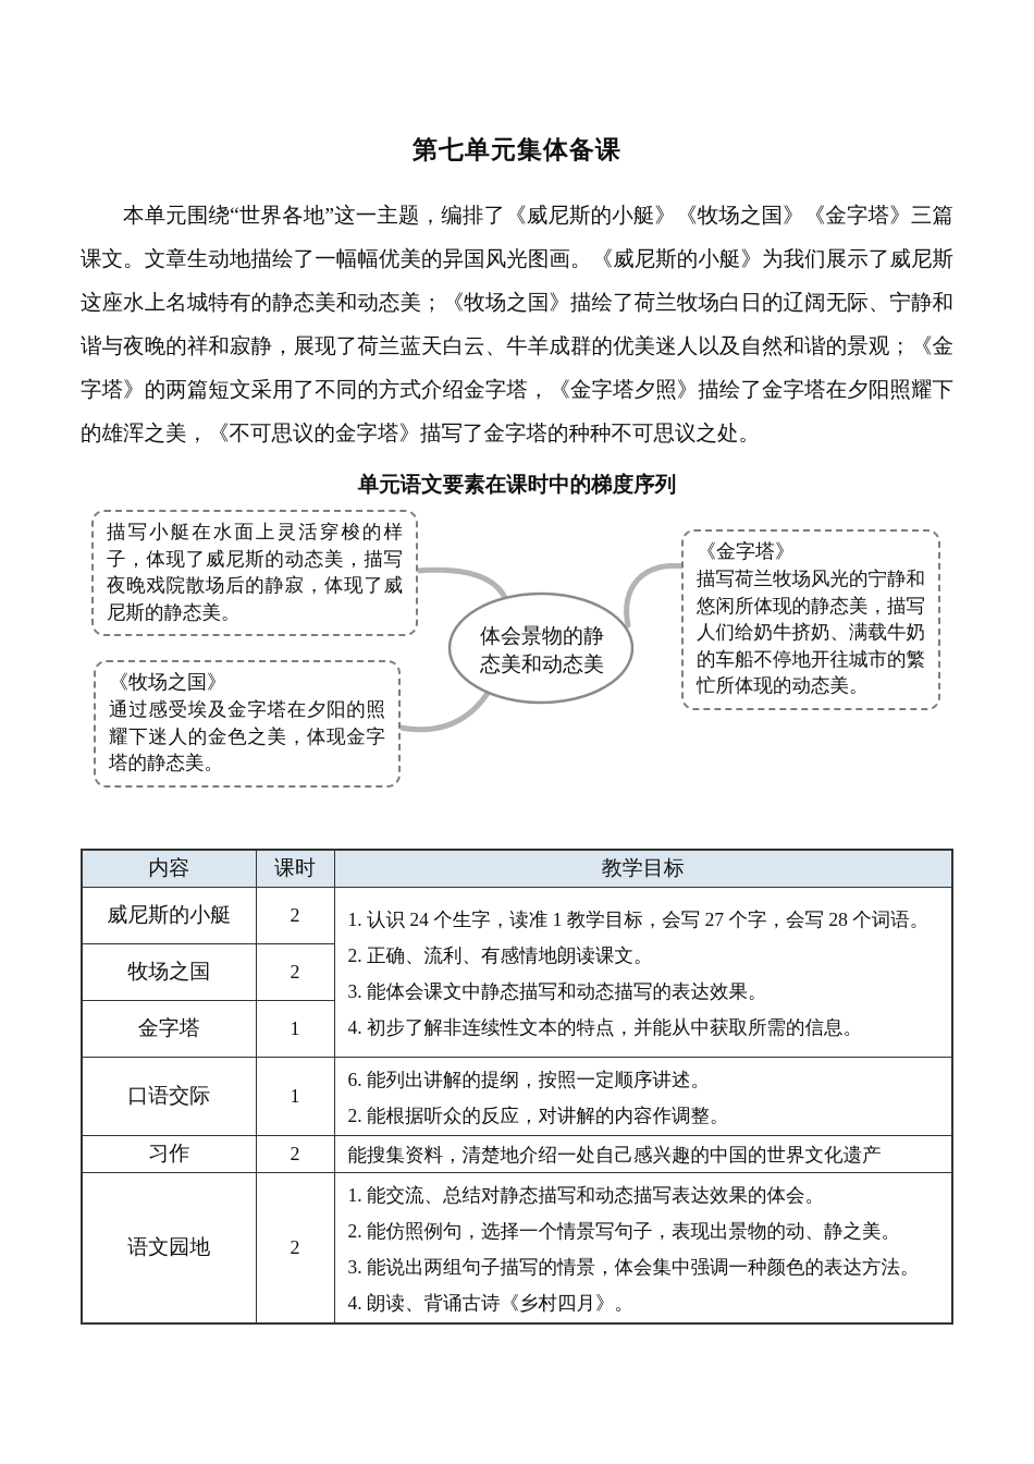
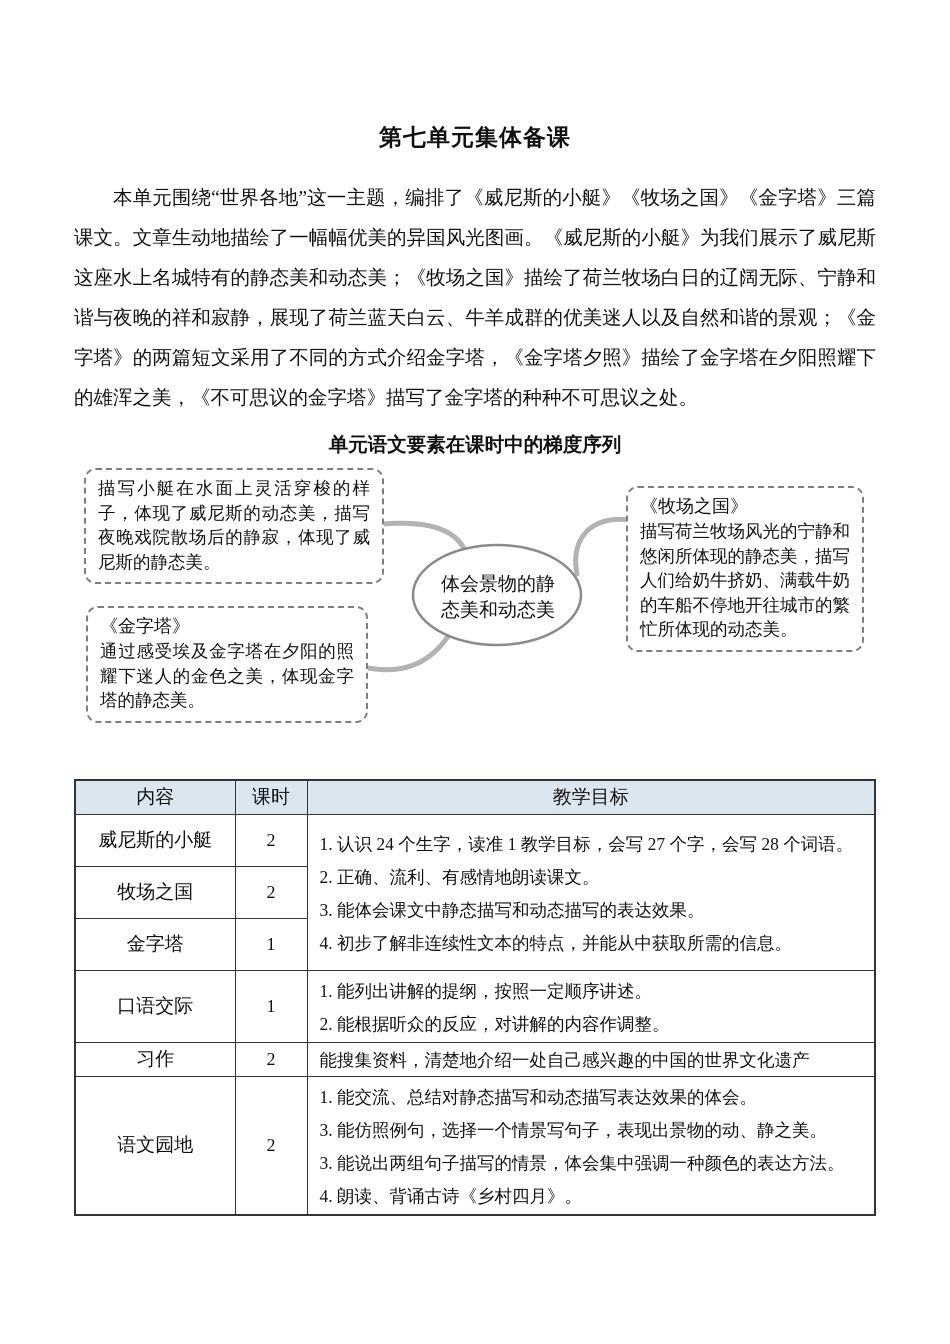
  第七单元集体备课
  本单元围绕“世界各地”这一主题，编排了《威尼斯的小艇》《牧场之国》《金字塔》三篇课文。文章生动地描绘了一幅幅优美的异国风光图画。《威尼斯的小艇》为我们展示了威尼斯这座水上名城特有的静态美和动态美；《牧场之国》描绘了荷兰牧场白日的辽阔无际、宁静和谐与夜晚的祥和寂静，展现了荷兰蓝天白云、牛羊成群的优美迷人以及自然和谐的景观；《金字塔》的两篇短文采用了不同的方式介绍金字塔，《金字塔夕照》描绘了金字塔在夕阳照耀下的雄浑之美，《不可思议的金字塔》描写了金字塔的种种不可思议之处。
  单元语文要素在课时中的梯度序列
  体会景物的静态美和动态美
  描写小艇在水面上灵活穿梭的样子，体现了威尼斯的动态美，描写夜晚戏院散场后的静寂，体现了威尼斯的静态美。
- 《金字塔》
+ 《牧场之国》
  描写荷兰牧场风光的宁静和悠闲所体现的静态美，描写人们给奶牛挤奶、满载牛奶的车船不停地开往城市的繁忙所体现的动态美。
- 《牧场之国》
+ 《金字塔》
  通过感受埃及金字塔在夕阳的照耀下迷人的金色之美，体现金字塔的静态美。
  内容	课时	教学目标
  威尼斯的小艇	2	1. 认识 24 个生字，读准 1 教学目标，会写 27 个字，会写 28 个词语。 2. 正确、流利、有感情地朗读课文。 3. 能体会课文中静态描写和动态描写的表达效果。 4. 初步了解非连续性文本的特点，并能从中获取所需的信息。
  牧场之国	2
  金字塔	1
- 口语交际	1	6. 能列出讲解的提纲，按照一定顺序讲述。 2. 能根据听众的反应，对讲解的内容作调整。
+ 口语交际	1	1. 能列出讲解的提纲，按照一定顺序讲述。 2. 能根据听众的反应，对讲解的内容作调整。
  习作	2	能搜集资料，清楚地介绍一处自己感兴趣的中国的世界文化遗产
- 语文园地	2	1. 能交流、总结对静态描写和动态描写表达效果的体会。 2. 能仿照例句，选择一个情景写句子，表现出景物的动、静之美。 3. 能说出两组句子描写的情景，体会集中强调一种颜色的表达方法。 4. 朗读、背诵古诗《乡村四月》。
+ 语文园地	2	1. 能交流、总结对静态描写和动态描写表达效果的体会。 3. 能仿照例句，选择一个情景写句子，表现出景物的动、静之美。 3. 能说出两组句子描写的情景，体会集中强调一种颜色的表达方法。 4. 朗读、背诵古诗《乡村四月》。
